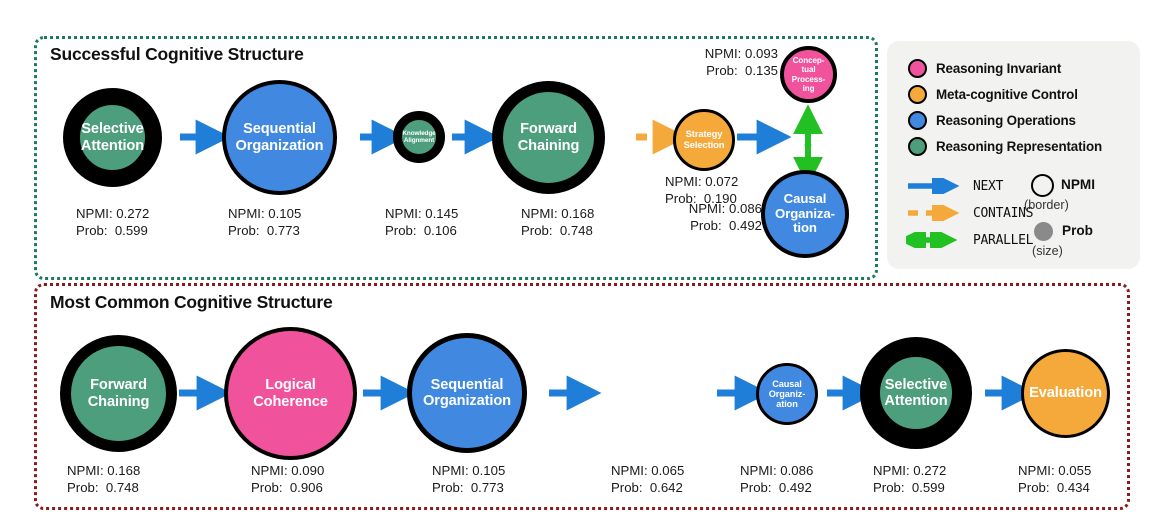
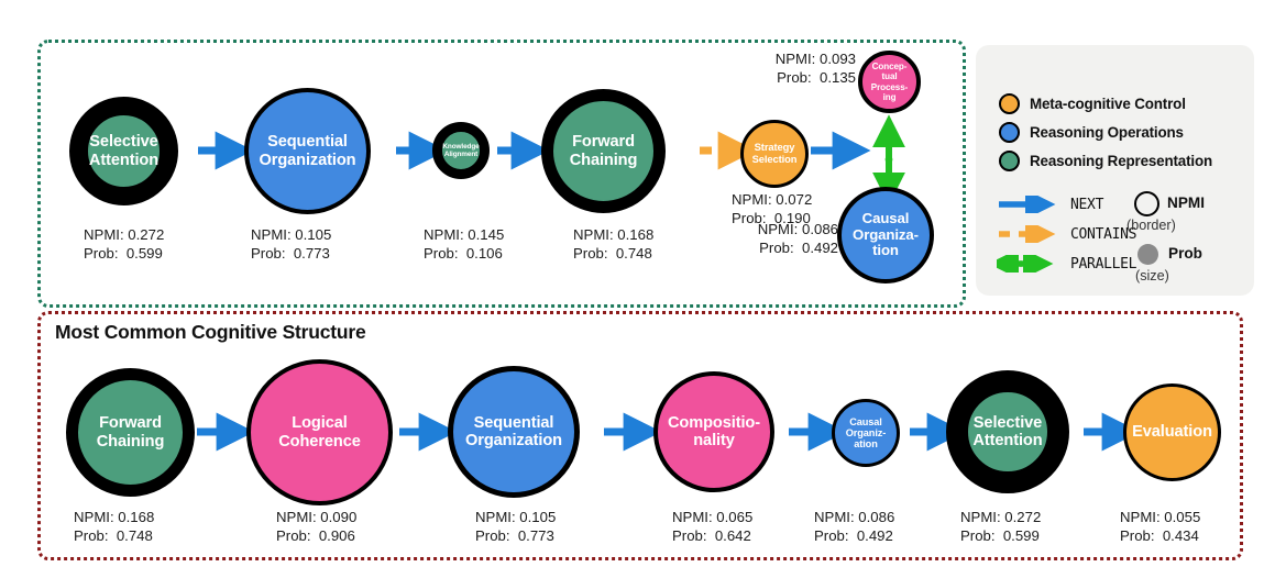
- Successful Cognitive Structure
  Selective
  Attention
  NPMI: 0.272
  Prob: 0.599
  Sequential
  Organization
  NPMI: 0.105
  Prob: 0.773
  NPMI: 0.145
  Prob: 0.106
  Forward
  Chaining
  NPMI: 0.168
  Prob: 0.748
  Strategy
  Selection
  NPMI: 0.072
  Prob: 0.190
  Concep-
  tual
  Process-
  ing
  NPMI: 0.093
  Prob: 0.135
  Causal
  Organiza-
  tion
  NPMI: 0.086
  Prob: 0.492
  Most Common Cognitive Structure
  Forward
  Chaining
  NPMI: 0.168
  Prob: 0.748
  Logical
  Coherence
  NPMI: 0.090
  Prob: 0.906
  Sequential
  Organization
  NPMI: 0.105
  Prob: 0.773
+ Compositio-
+ nality
  NPMI: 0.065
  Prob: 0.642
  Causal
  Organiz-
  ation
  NPMI: 0.086
  Prob: 0.492
  Selective
  Attention
  NPMI: 0.272
  Prob: 0.599
  Evaluation
  NPMI: 0.055
  Prob: 0.434
- Reasoning Invariant
  Meta-cognitive Control
  Reasoning Operations
  Reasoning Representation
  NEXT
  CONTAINS
  PARALLEL
  NPMI
  (border)
  Prob
  (size)
